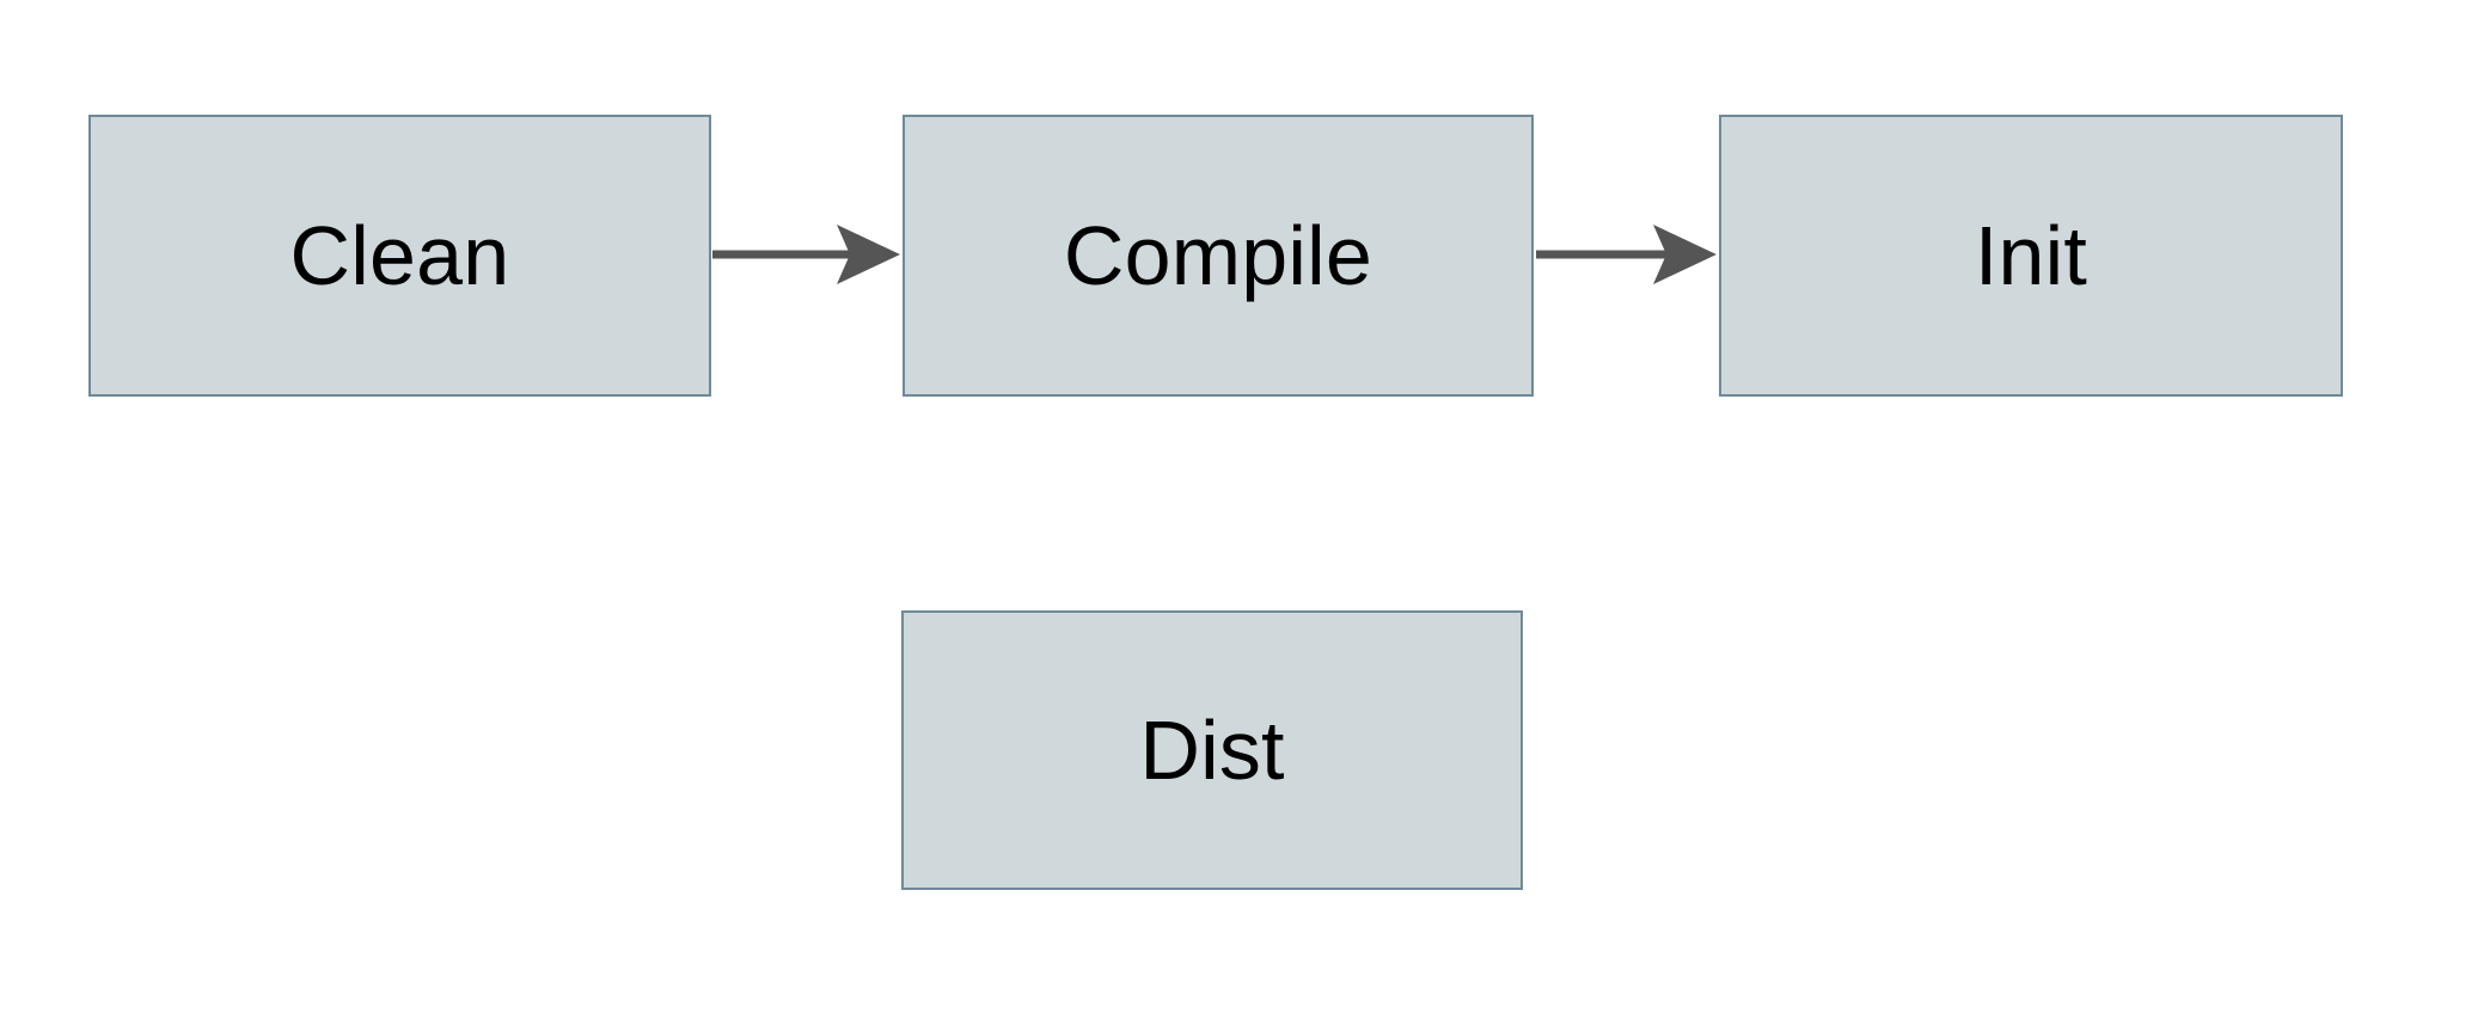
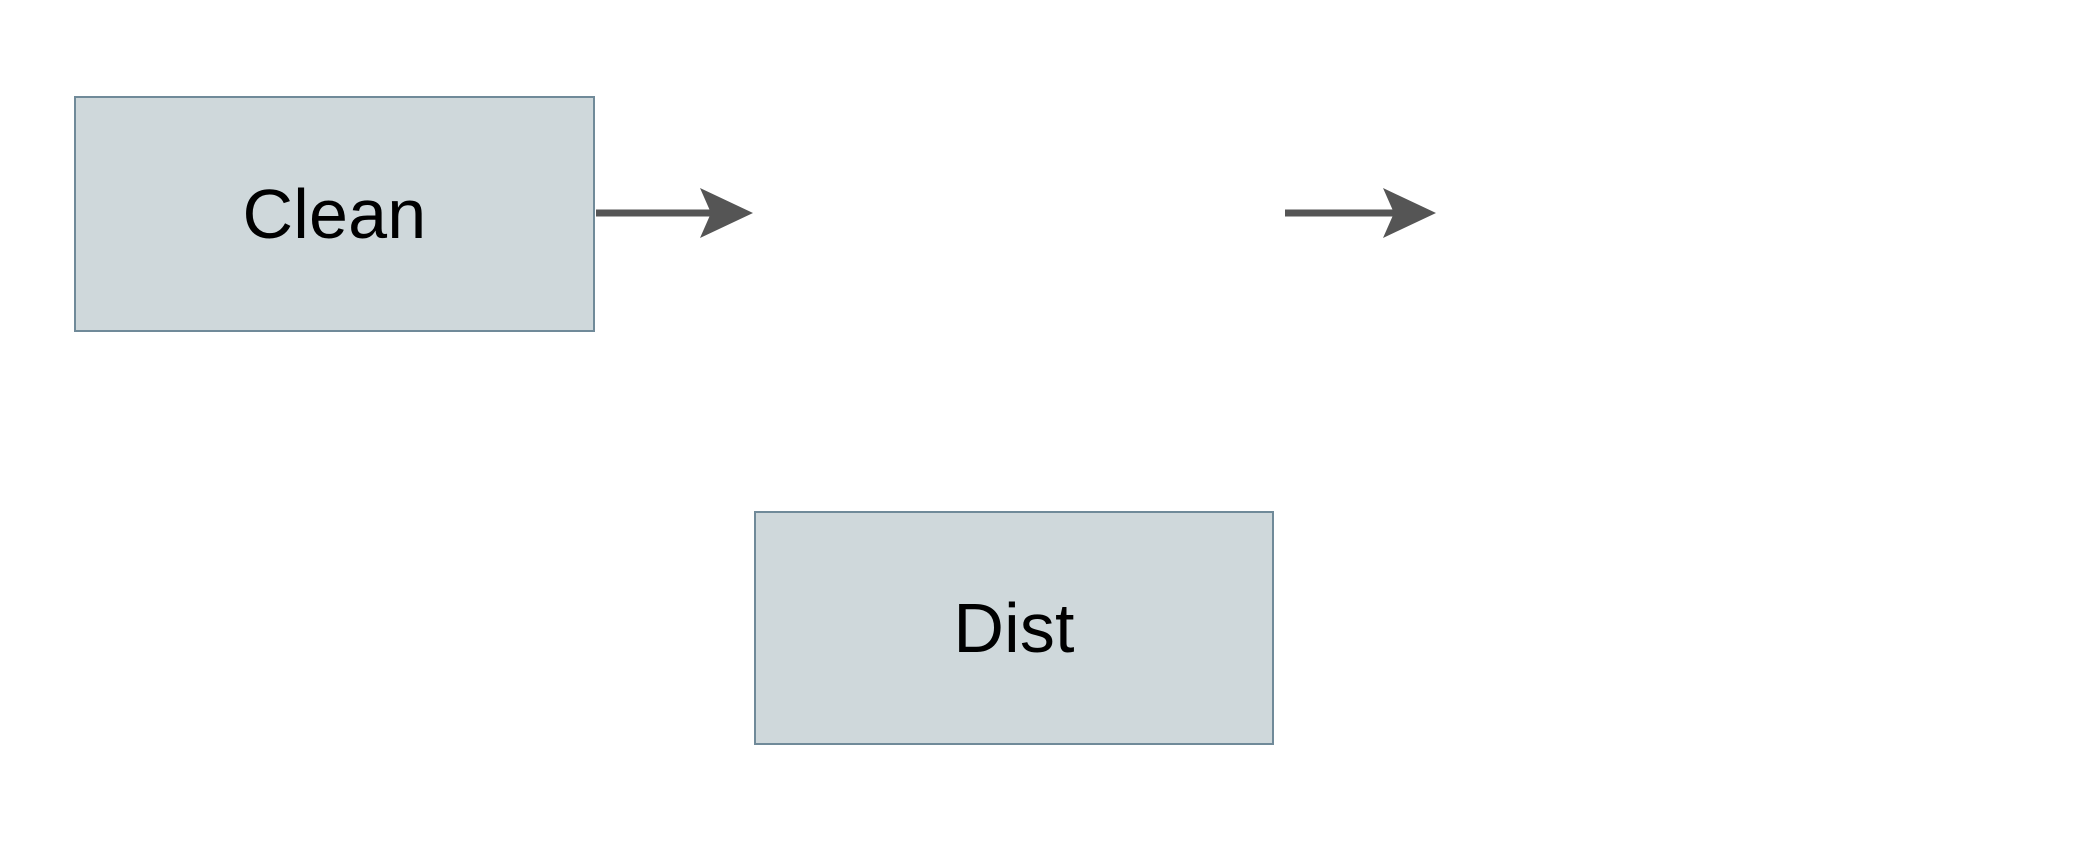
  Clean
- Compile
- Init
  Dist
